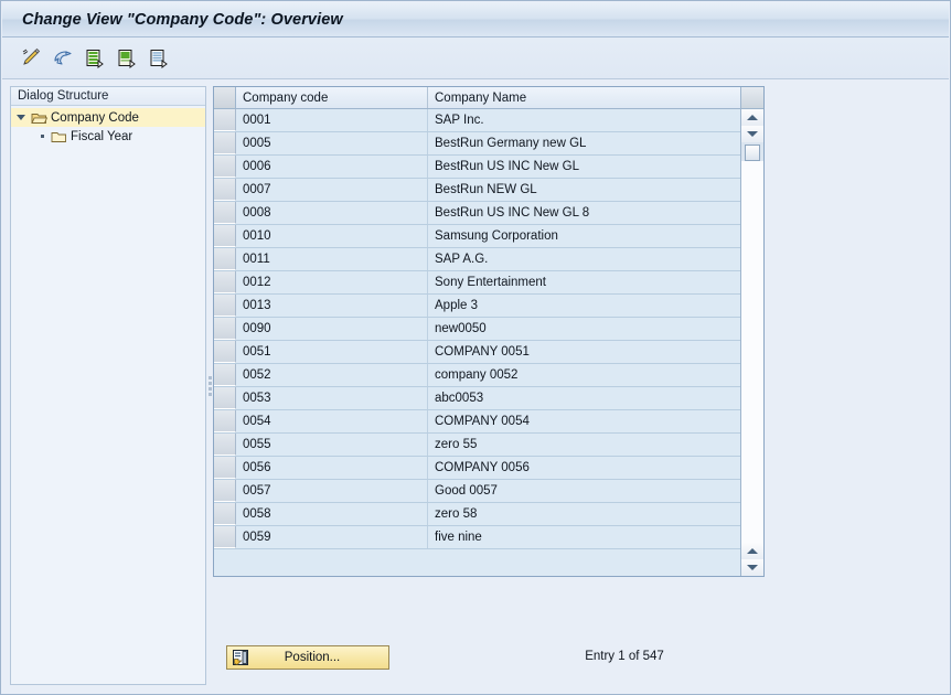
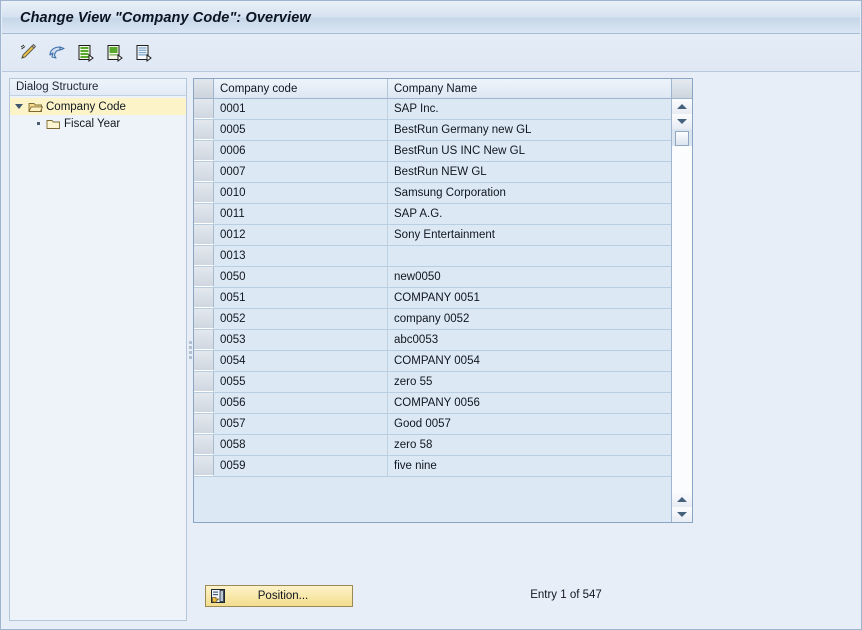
  Change View "Company Code": Overview
  Dialog Structure
  Company Code
  Fiscal Year
  Company code
  Company Name
  0001
  SAP Inc.
  0005
  BestRun Germany new GL
  0006
  BestRun US INC New GL
  0007
  BestRun NEW GL
- 0008
- BestRun US INC New GL 8
  0010
  Samsung Corporation
  0011
  SAP A.G.
  0012
  Sony Entertainment
  0013
- Apple 3
- 0090
+ 0050
  new0050
  0051
  COMPANY 0051
  0052
  company 0052
  0053
  abc0053
  0054
  COMPANY 0054
  0055
  zero 55
  0056
  COMPANY 0056
  0057
  Good 0057
  0058
  zero 58
  0059
  five nine
  Position...
  Entry 1 of 547
